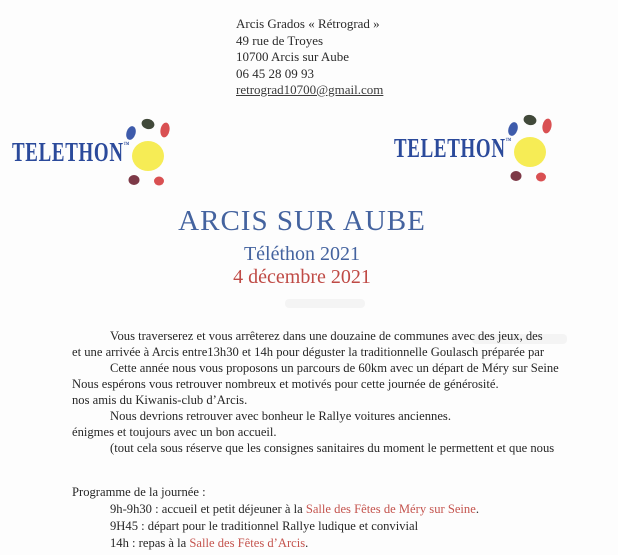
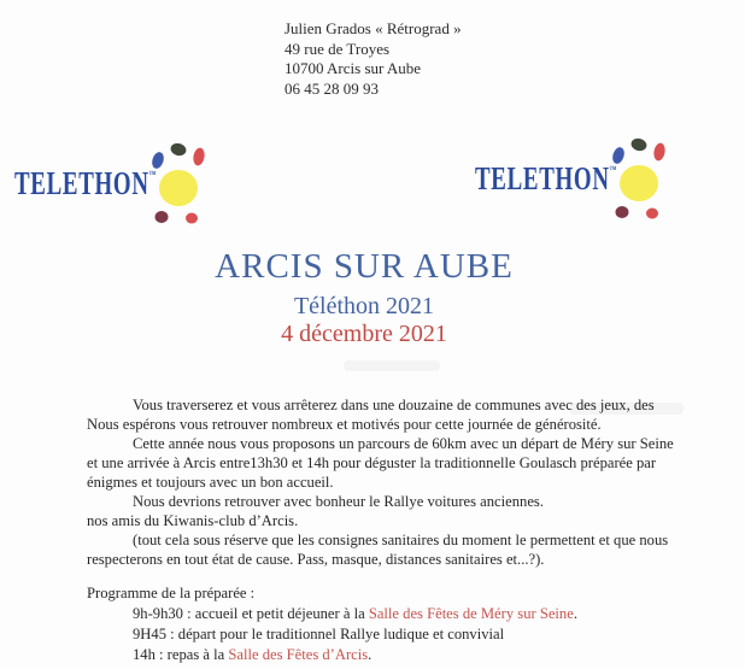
- Arcis Grados « Rétrograd »
+ Julien Grados « Rétrograd »
  49 rue de Troyes
  10700 Arcis sur Aube
  06 45 28 09 93
- retrograd10700@gmail.com
  TELETHON™
  TELETHON™
  ARCIS SUR AUBE
  Téléthon 2021
  4 décembre 2021
  Vous traverserez et vous arrêterez dans une douzaine de communes avec des jeux, des
- et une arrivée à Arcis entre13h30 et 14h pour déguster la traditionnelle Goulasch préparée par
+ Nous espérons vous retrouver nombreux et motivés pour cette journée de générosité.
  Cette année nous vous proposons un parcours de 60km avec un départ de Méry sur Seine
- Nous espérons vous retrouver nombreux et motivés pour cette journée de générosité.
+ et une arrivée à Arcis entre13h30 et 14h pour déguster la traditionnelle Goulasch préparée par
- nos amis du Kiwanis-club d’Arcis.
+ énigmes et toujours avec un bon accueil.
  Nous devrions retrouver avec bonheur le Rallye voitures anciennes.
- énigmes et toujours avec un bon accueil.
+ nos amis du Kiwanis-club d’Arcis.
  (tout cela sous réserve que les consignes sanitaires du moment le permettent et que nous
+ respecterons en tout état de cause. Pass, masque, distances sanitaires et...?).
- Programme de la journée :
+ Programme de la préparée :
  9h-9h30 : accueil et petit déjeuner à la Salle des Fêtes de Méry sur Seine.
  9H45 : départ pour le traditionnel Rallye ludique et convivial
  14h : repas à la Salle des Fêtes d’Arcis.
